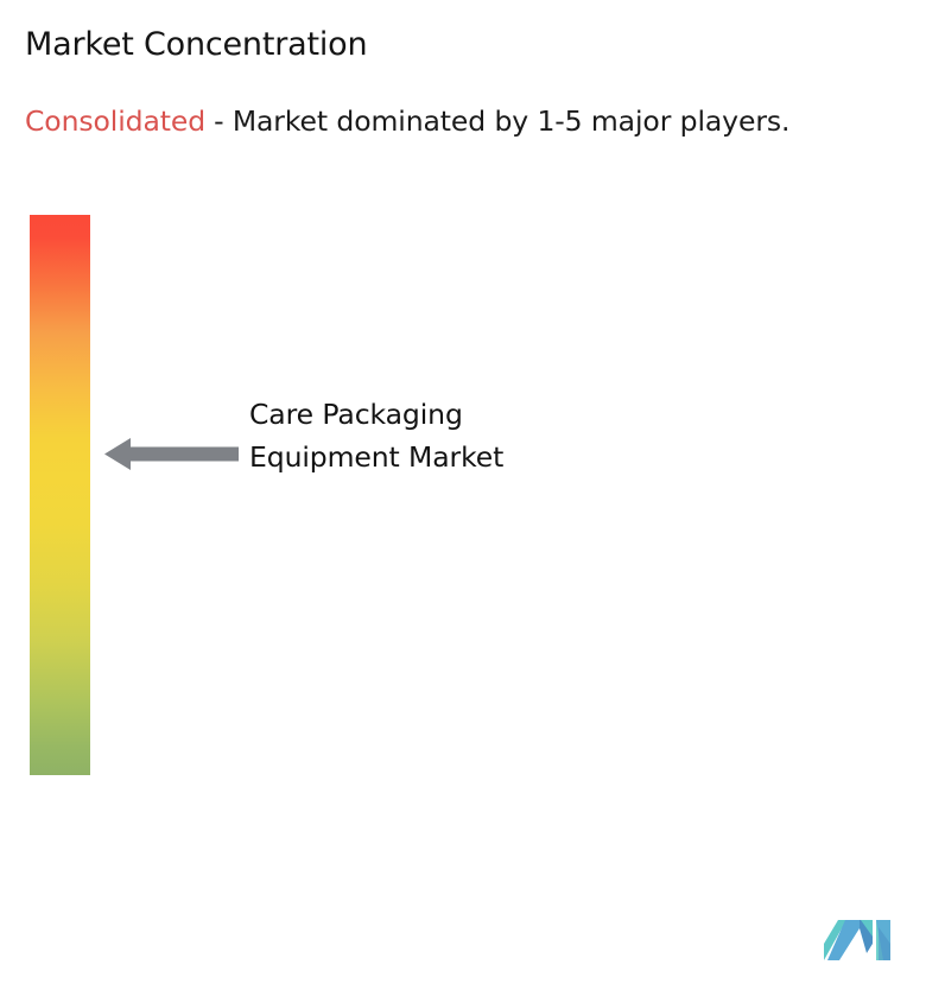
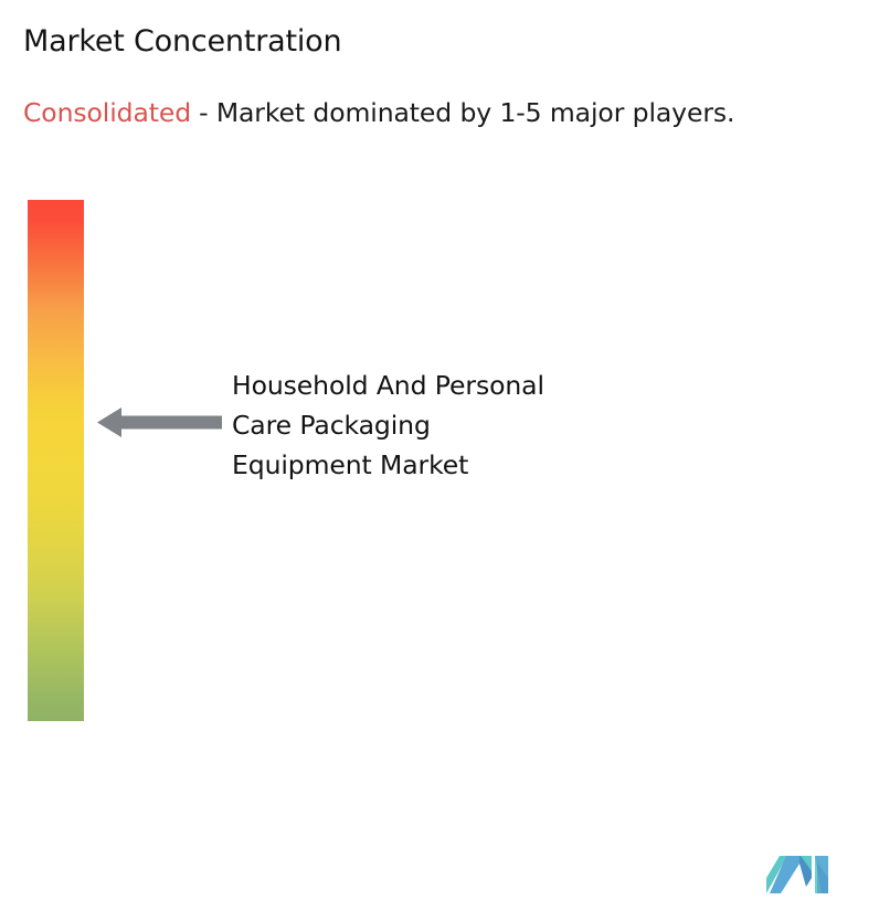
  Market Concentration
  Consolidated - Market dominated by 1-5 major players.
+ Household And Personal
  Care Packaging
  Equipment Market
